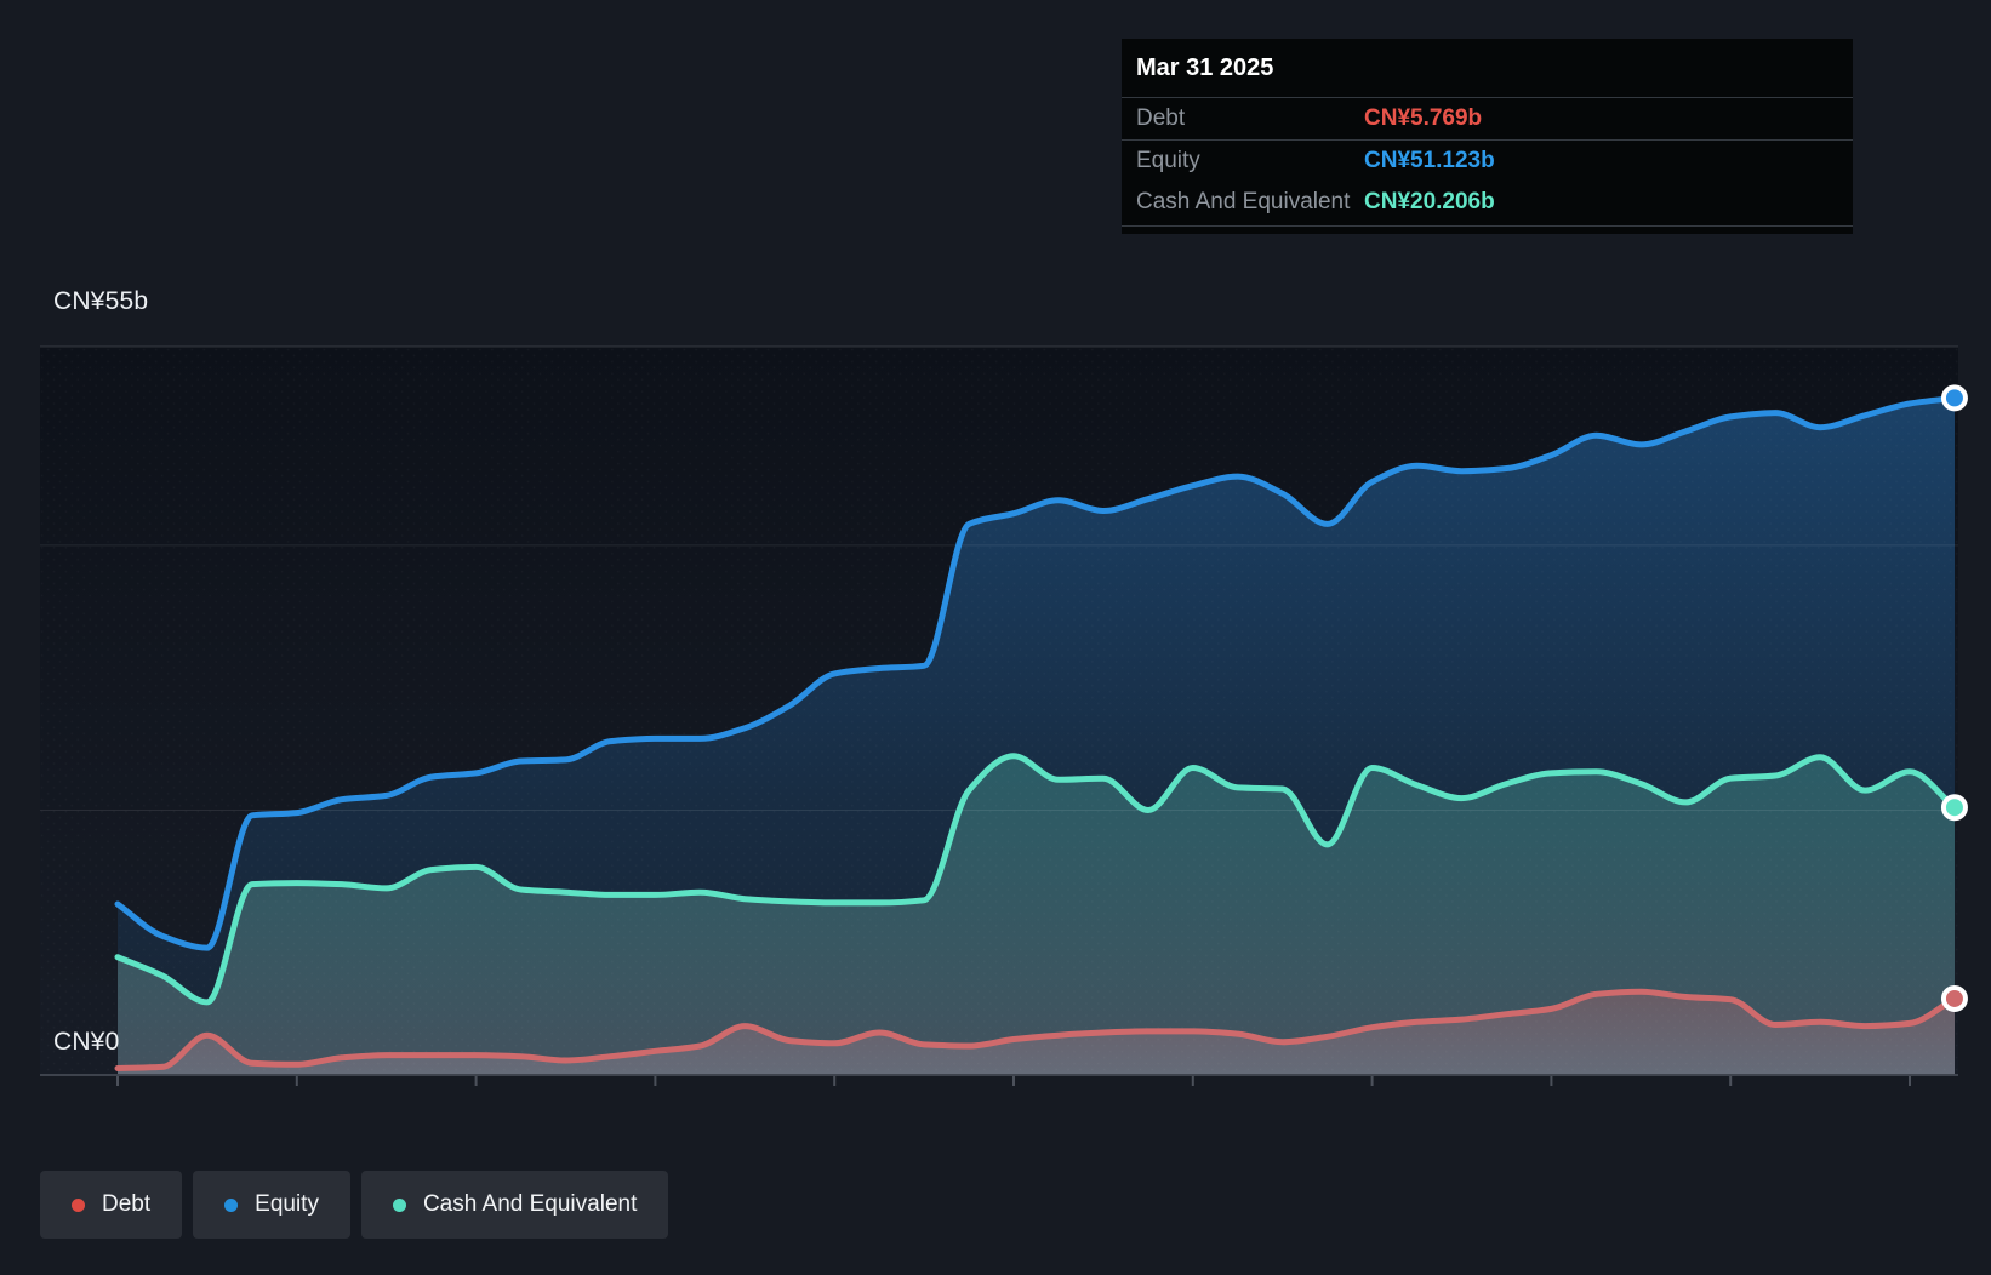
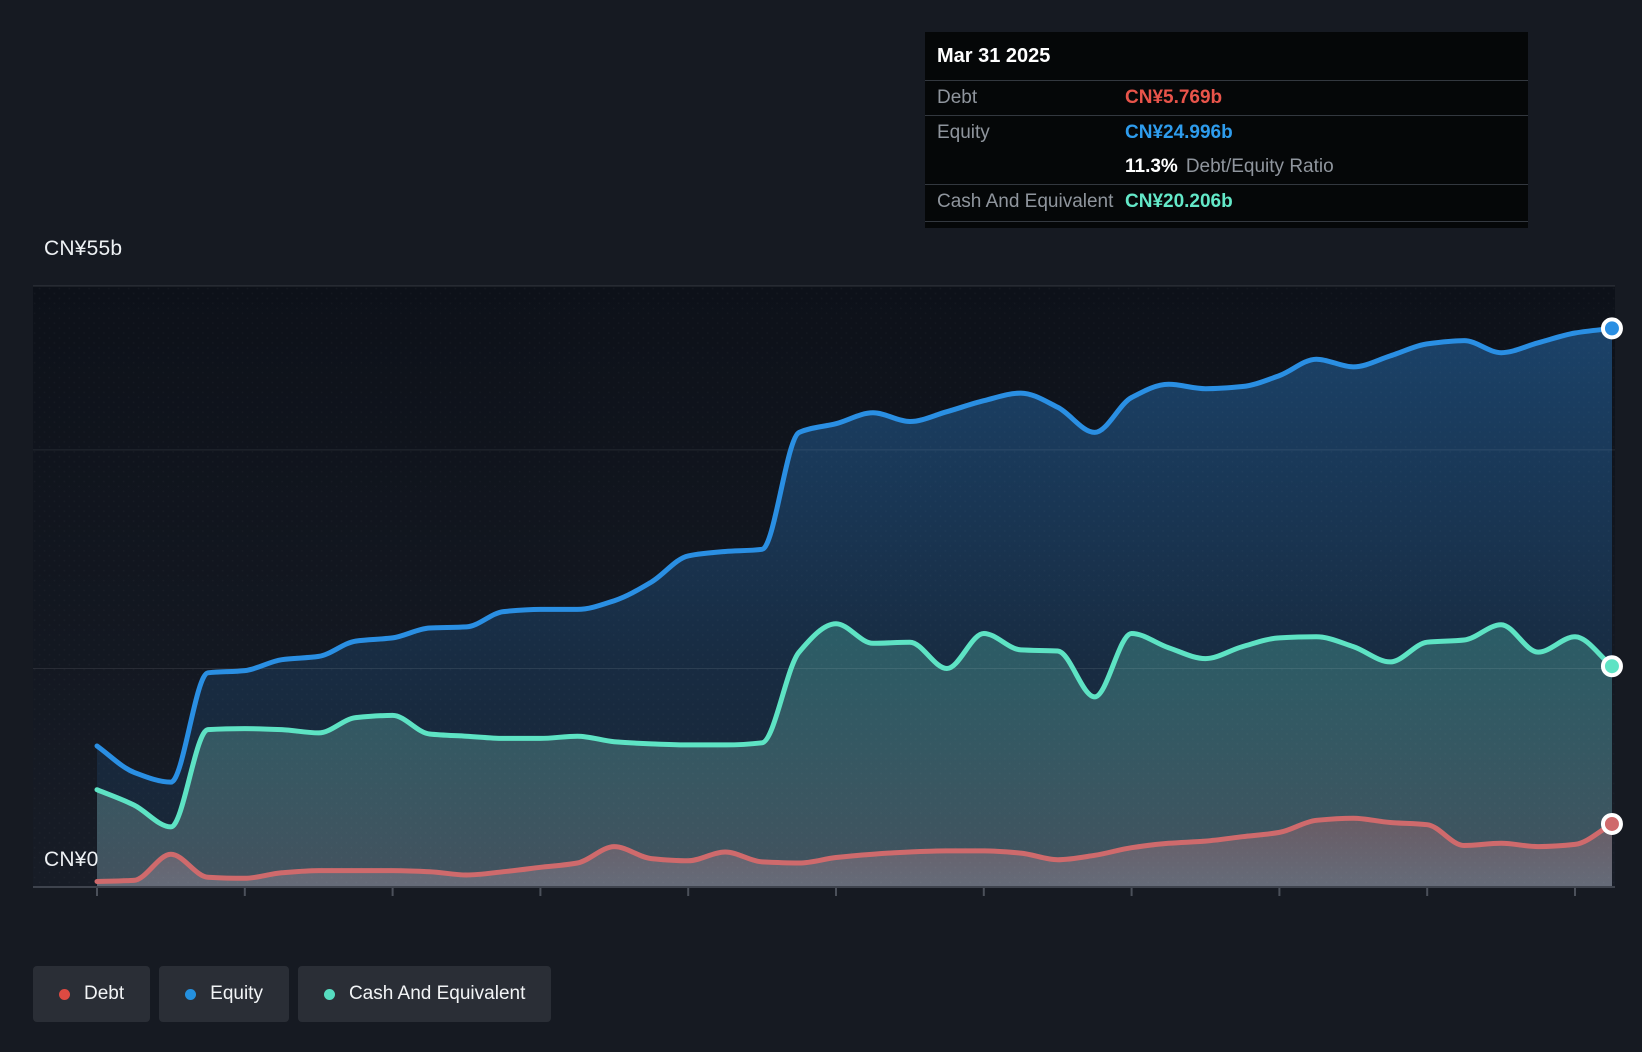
  CN¥55b
  CN¥0
  Mar 31 2025
  Debt
  CN¥5.769b
  Equity
- CN¥51.123b
+ CN¥24.996b
+ 11.3% Debt/Equity Ratio
  Cash And Equivalent
  CN¥20.206b
  Debt
  Equity
  Cash And Equivalent
